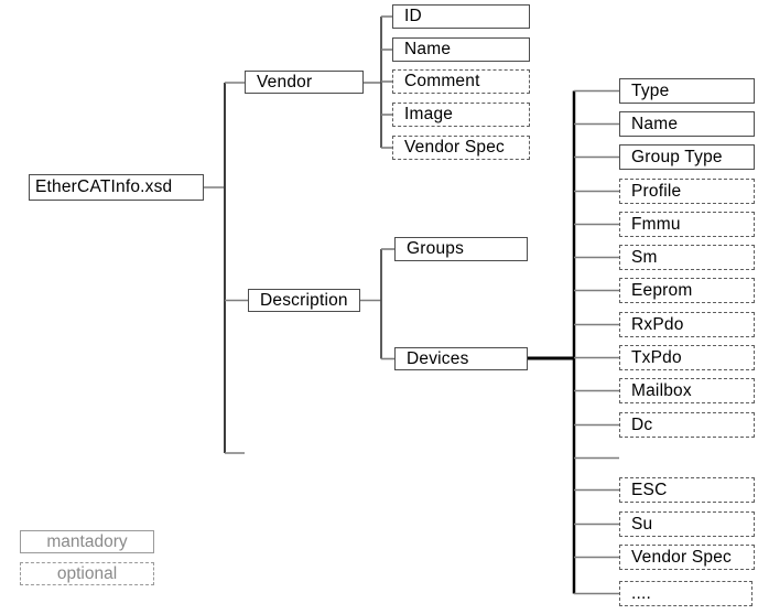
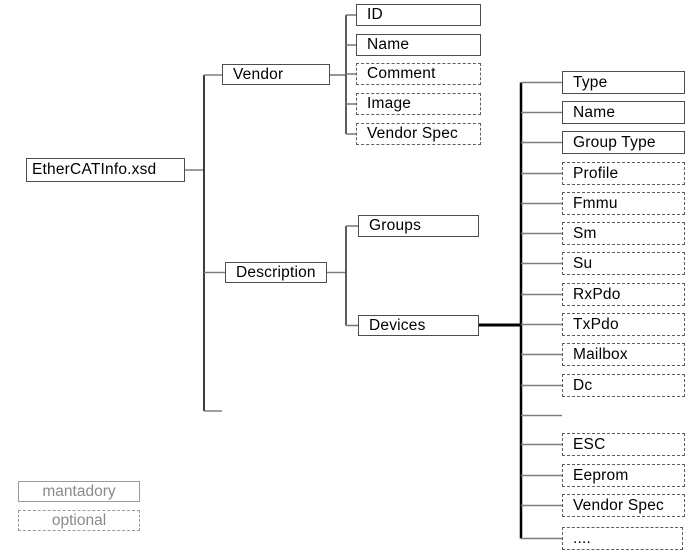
  EtherCATInfo.xsd
  Vendor
  Description
  ID
  Name
  Comment
  Image
  Vendor Spec
  Groups
  Devices
  Type
  Name
  Group Type
  Profile
  Fmmu
  Sm
- Eeprom
+ Su
  RxPdo
  TxPdo
  Mailbox
  Dc
  ESC
- Su
+ Eeprom
  Vendor Spec
  ....
  mantadory
  optional
